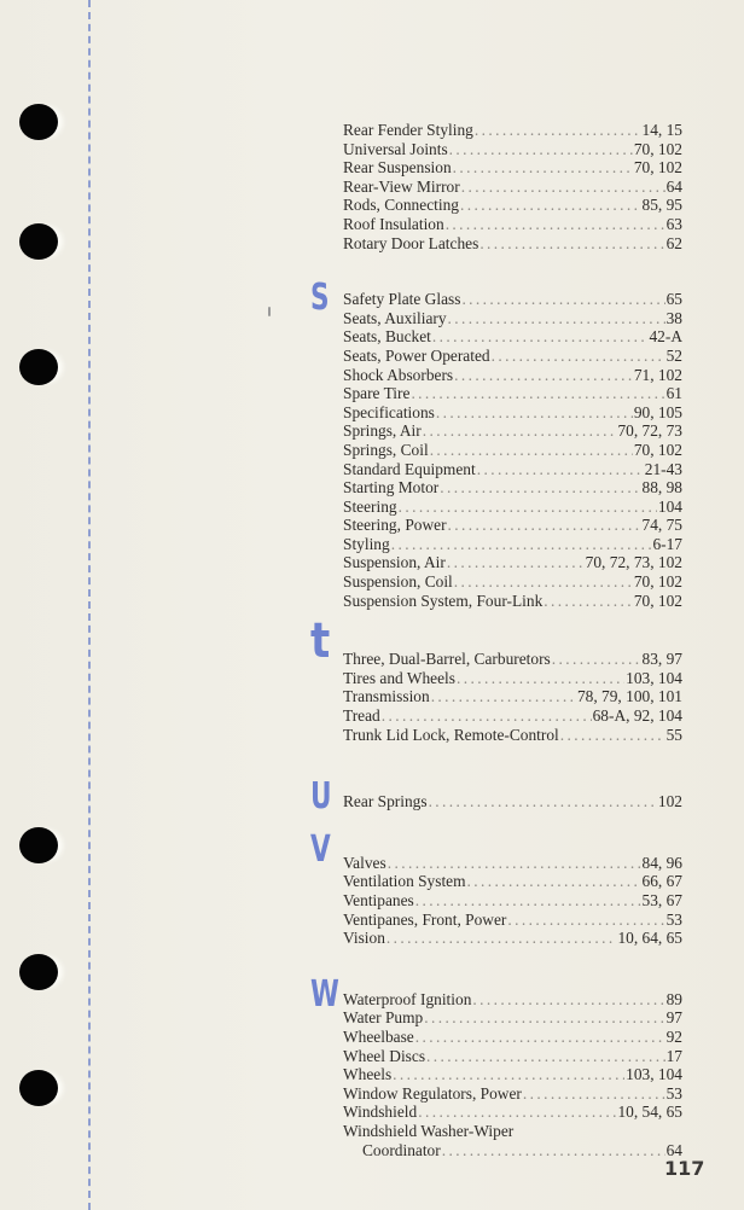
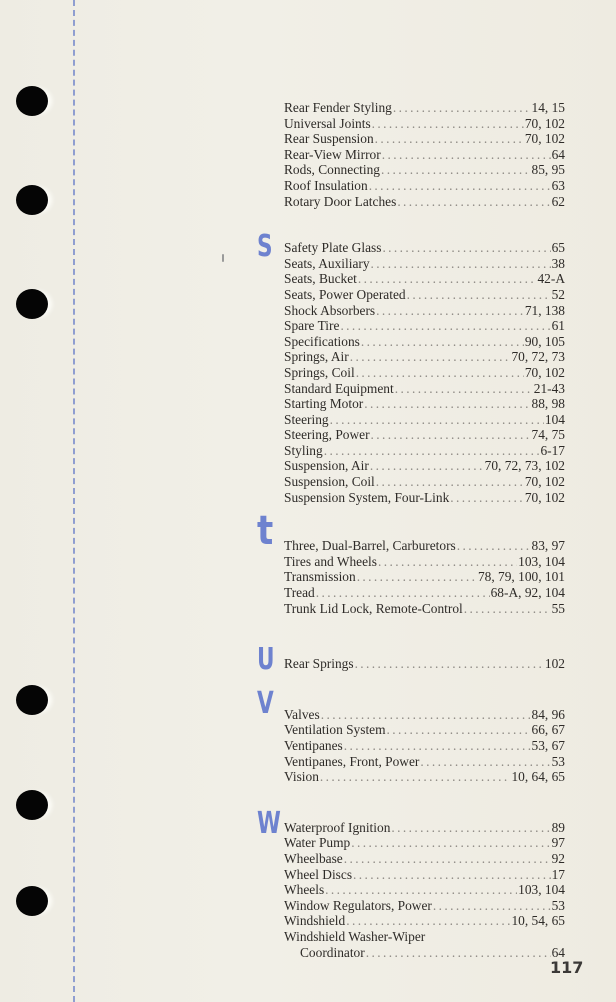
  Rear Fender Styling
  14, 15
  Universal Joints
  70, 102
  Rear Suspension
  70, 102
  Rear-View Mirror
  64
  Rods, Connecting
  85, 95
  Roof Insulation
  63
  Rotary Door Latches
  62
  S
  Safety Plate Glass
  65
  Seats, Auxiliary
  38
  Seats, Bucket
  42-A
  Seats, Power Operated
  52
  Shock Absorbers
- 71, 102
+ 71, 138
  Spare Tire
  61
  Specifications
  90, 105
  Springs, Air
  70, 72, 73
  Springs, Coil
  70, 102
  Standard Equipment
  21-43
  Starting Motor
  88, 98
  Steering
  104
  Steering, Power
  74, 75
  Styling
  6-17
  Suspension, Air
  70, 72, 73, 102
  Suspension, Coil
  70, 102
  Suspension System, Four-Link
  70, 102
  t
  Three, Dual-Barrel, Carburetors
  83, 97
  Tires and Wheels
  103, 104
  Transmission
  78, 79, 100, 101
  Tread
  68-A, 92, 104
  Trunk Lid Lock, Remote-Control
  55
  U
  Rear Springs
  102
  V
  Valves
  84, 96
  Ventilation System
  66, 67
  Ventipanes
  53, 67
  Ventipanes, Front, Power
  53
  Vision
  10, 64, 65
  W
  Waterproof Ignition
  89
  Water Pump
  97
  Wheelbase
  92
  Wheel Discs
  17
  Wheels
  103, 104
  Window Regulators, Power
  53
  Windshield
  10, 54, 65
  Windshield Washer-Wiper
  Coordinator
  64
  117
